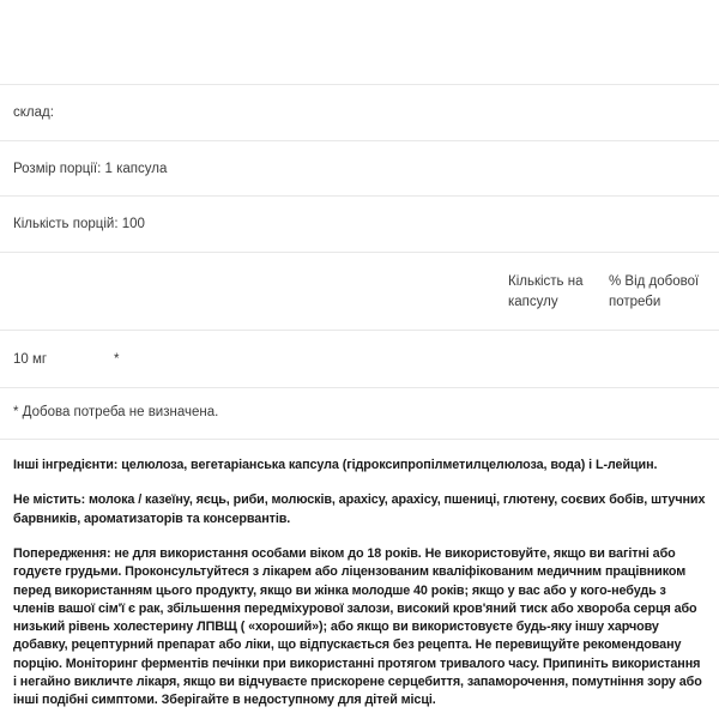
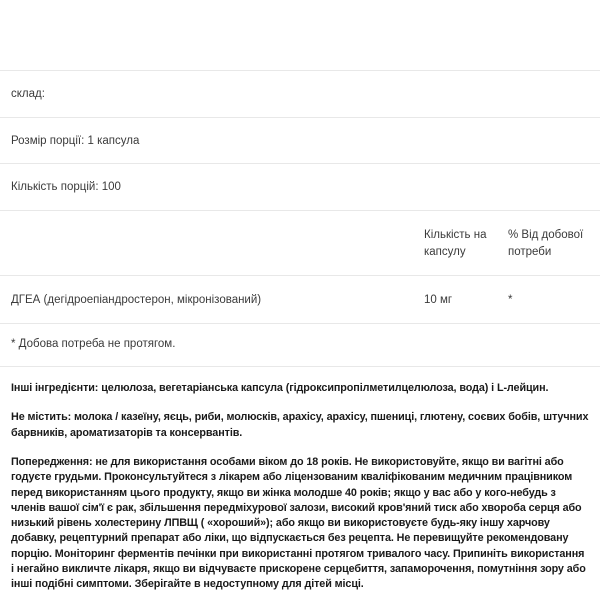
  склад:
  Розмір порції: 1 капсула
  Кількість порцій: 100
  Кількість на капсулу
  % Від добової потреби
+ ДГЕА (дегідроепіандростерон, мікронізований)
  10 мг
  *
- * Добова потреба не визначена.
+ * Добова потреба не протягом.
  Інші інгредієнти: целюлоза, вегетаріанська капсула (гідроксипропілметилцелюлоза, вода) і L-лейцин.
  Не містить: молока / казеїну, яєць, риби, молюсків, арахісу, арахісу, пшениці, глютену, соєвих бобів, штучних барвників, ароматизаторів та консервантів.
  Попередження: не для використання особами віком до 18 років. Не використовуйте, якщо ви вагітні або годуєте грудьми. Проконсультуйтеся з лікарем або ліцензованим кваліфікованим медичним працівником перед використанням цього продукту, якщо ви жінка молодше 40 років; якщо у вас або у кого-небудь з членів вашої сім'ї є рак, збільшення передміхурової залози, високий кров'яний тиск або хвороба серця або низький рівень холестерину ЛПВЩ ( «хороший»); або якщо ви використовуєте будь-яку іншу харчову добавку, рецептурний препарат або ліки, що відпускається без рецепта. Не перевищуйте рекомендовану порцію. Моніторинг ферментів печінки при використанні протягом тривалого часу. Припиніть використання і негайно викличте лікаря, якщо ви відчуваєте прискорене серцебиття, запаморочення, помутніння зору або інші подібні симптоми. Зберігайте в недоступному для дітей місці.
